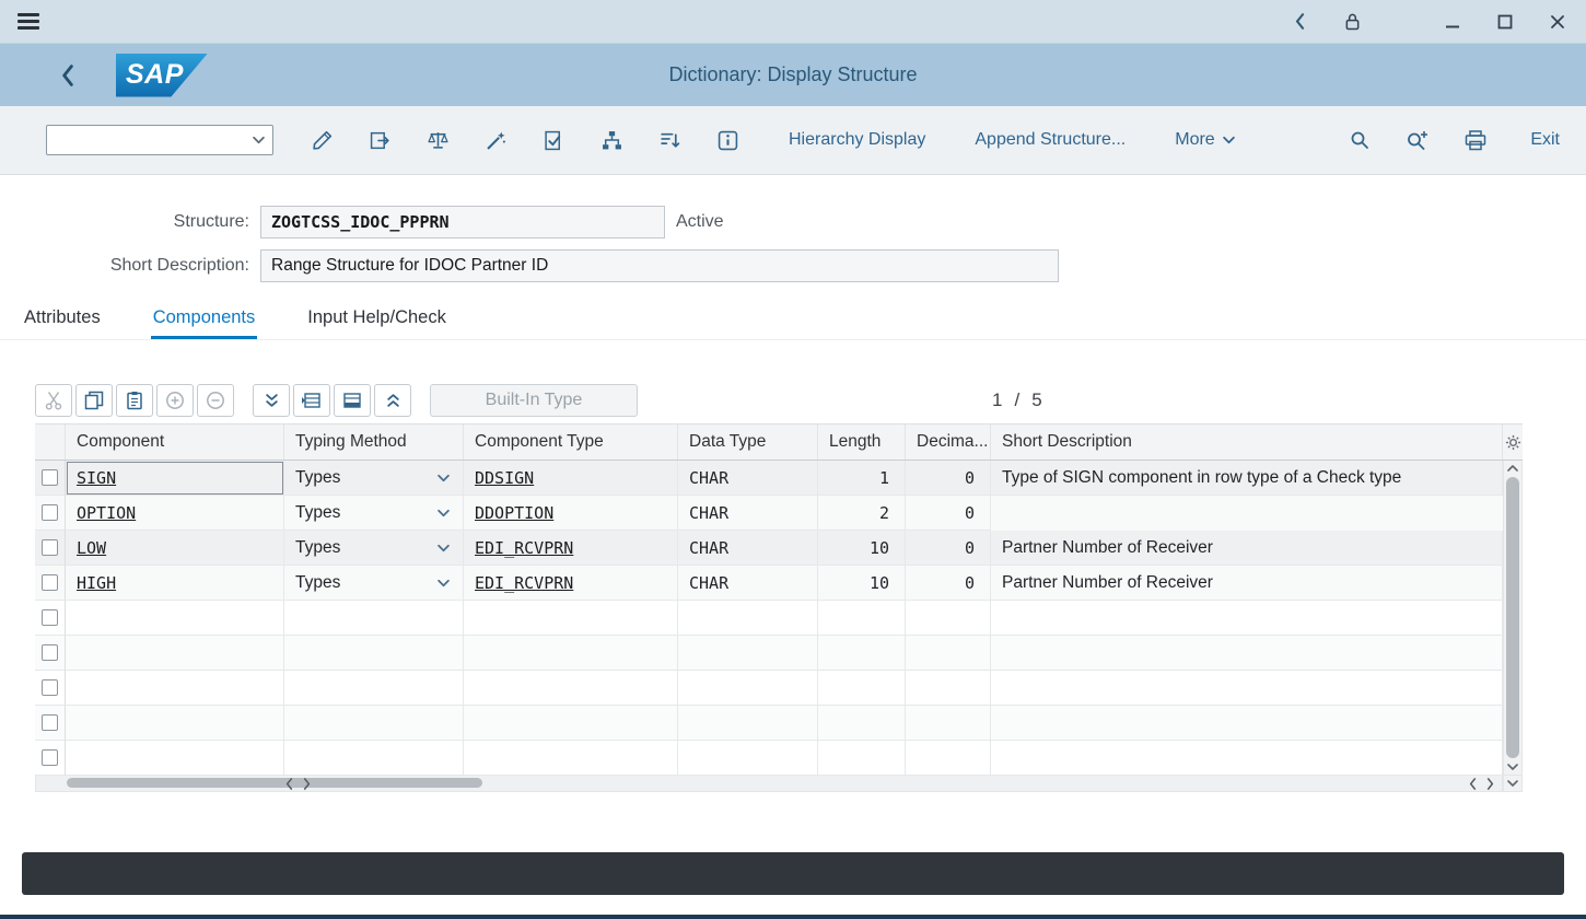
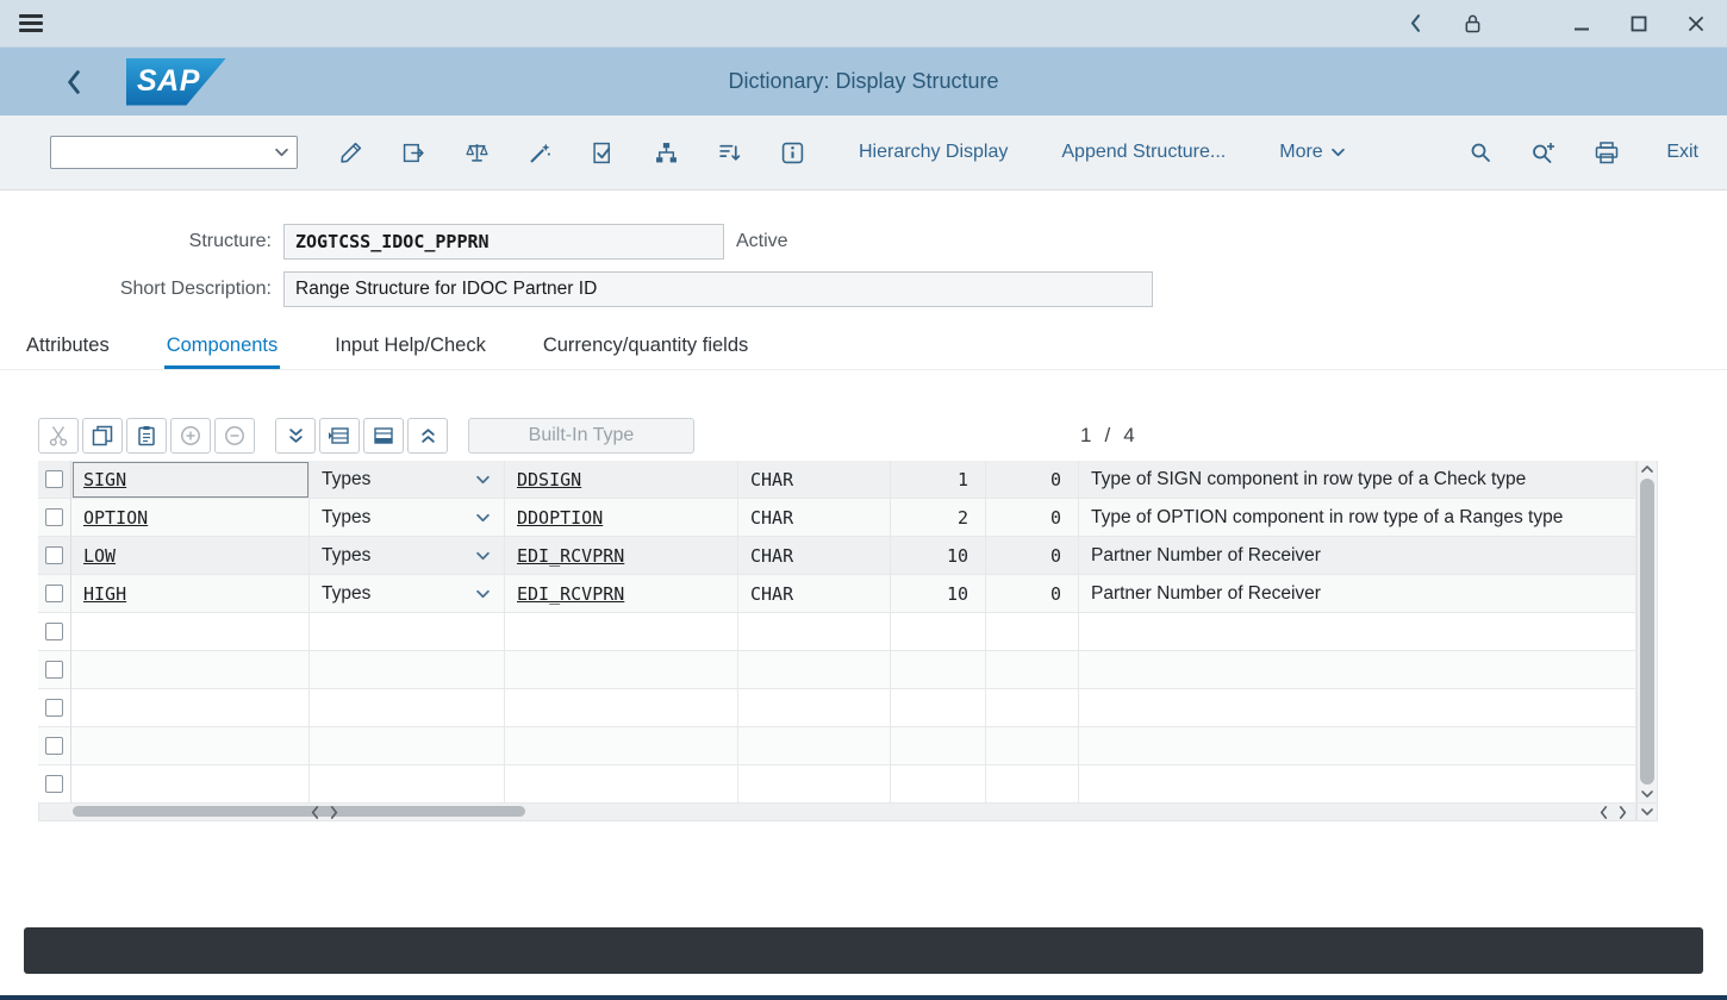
  SAP
  Dictionary: Display Structure
  Hierarchy Display
  Append Structure...
  More
  Exit
  Structure:
  ZOGTCSS_IDOC_PPPRN
  Active
  Short Description:
  Range Structure for IDOC Partner ID
  Attributes
  Components
  Input Help/Check
+ Currency/quantity fields
  Built-In Type
  1
  /
- 5
+ 4
- Component
- Typing Method
- Component Type
- Data Type
- Length
- Decima...
- Short Description
  SIGN
  Types
  DDSIGN
  CHAR
  1
  0
  Type of SIGN component in row type of a Check type
  OPTION
  Types
  DDOPTION
  CHAR
  2
  0
+ Type of OPTION component in row type of a Ranges type
  LOW
  Types
  EDI_RCVPRN
  CHAR
  10
  0
  Partner Number of Receiver
  HIGH
  Types
  EDI_RCVPRN
  CHAR
  10
  0
  Partner Number of Receiver
